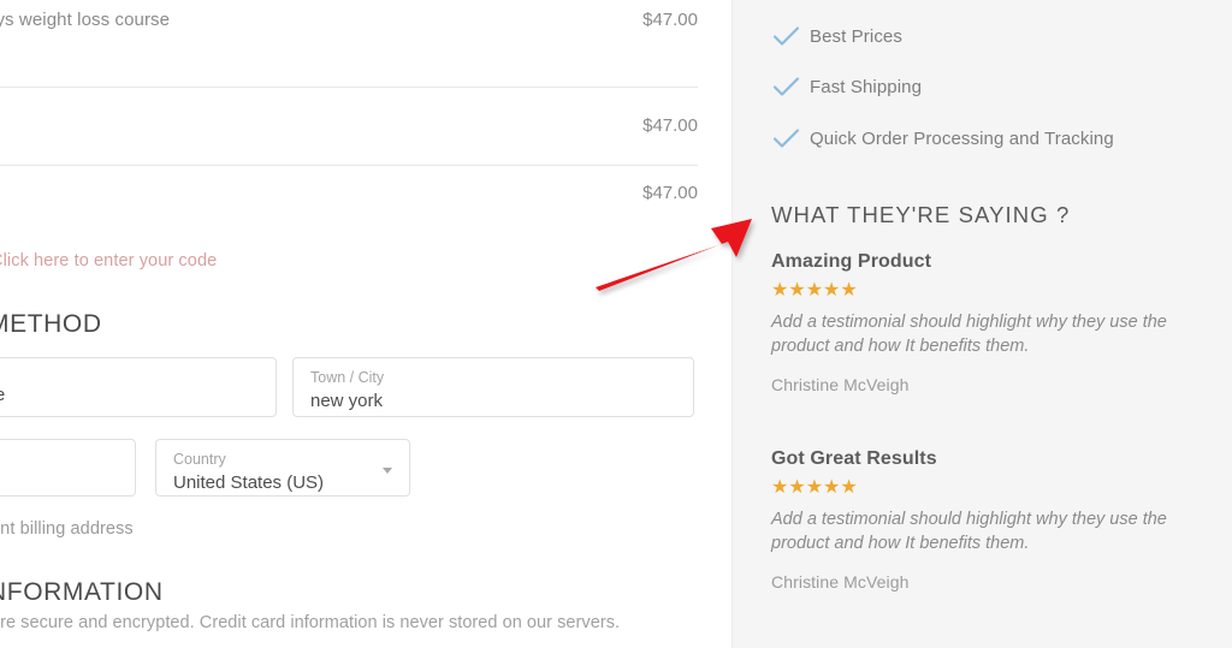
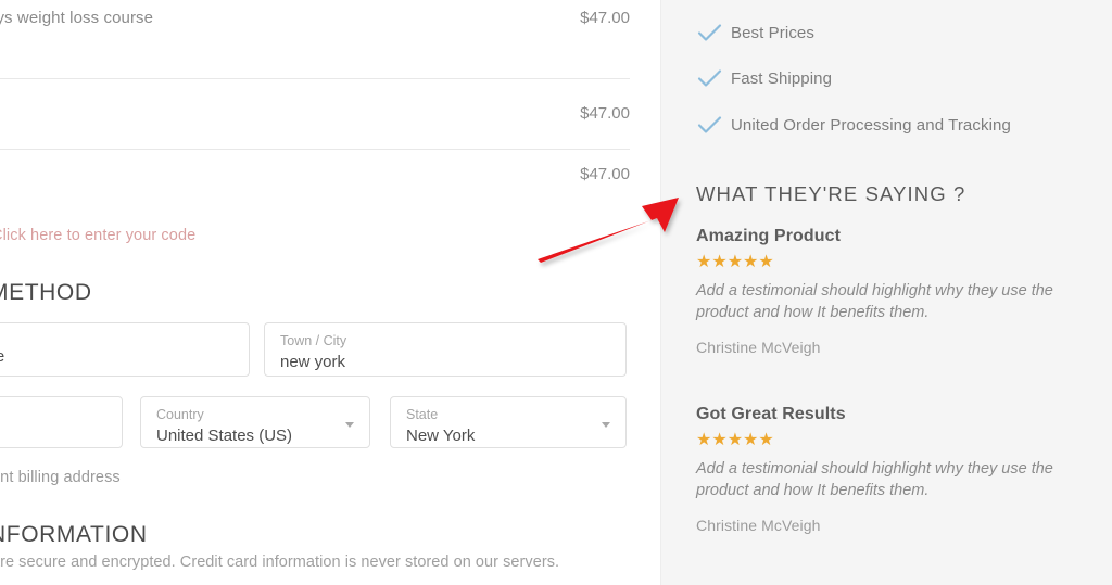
  ys weight loss course
  $47.00
  $47.00
  $47.00
  lick here to enter your code
  ETHOD
  Town / City
  new york
  Country
  United States (US)
+ State
+ New York
  nt billing address
  FORMATION
  re secure and encrypted. Credit card information is never stored on our servers.
  Best Prices
  Fast Shipping
- Quick Order Processing and Tracking
+ United Order Processing and Tracking
  WHAT THEY'RE SAYING ?
  Amazing Product
  ★★★★★
  Add a testimonial should highlight why they use the product and how It benefits them.
  Christine McVeigh
  Got Great Results
  ★★★★★
  Add a testimonial should highlight why they use the product and how It benefits them.
  Christine McVeigh
